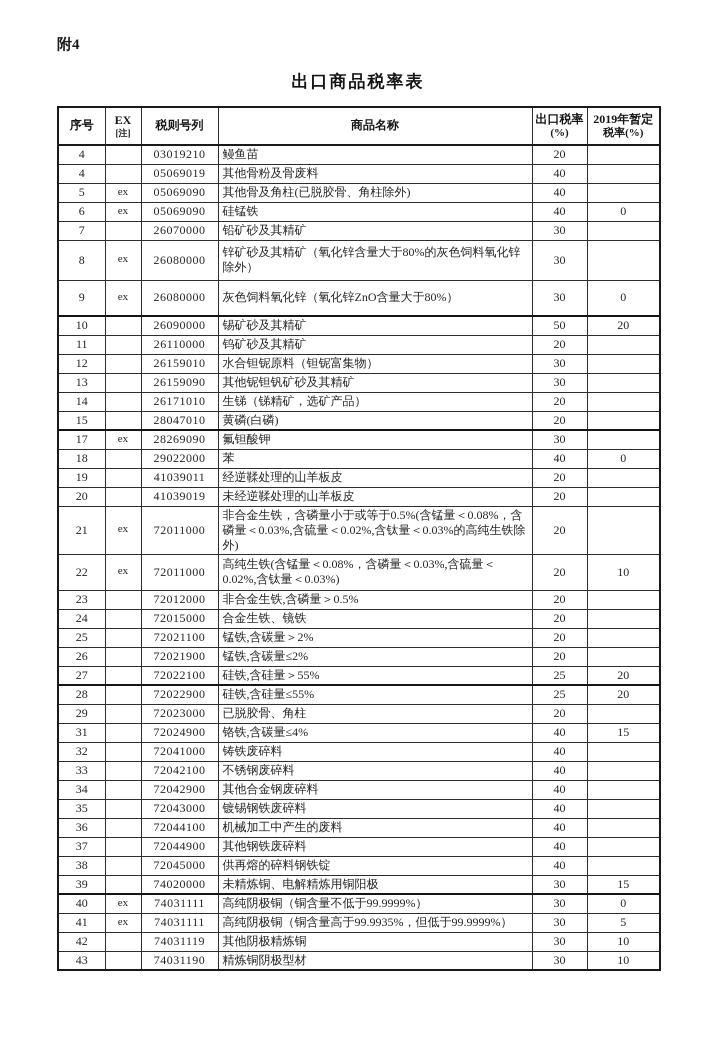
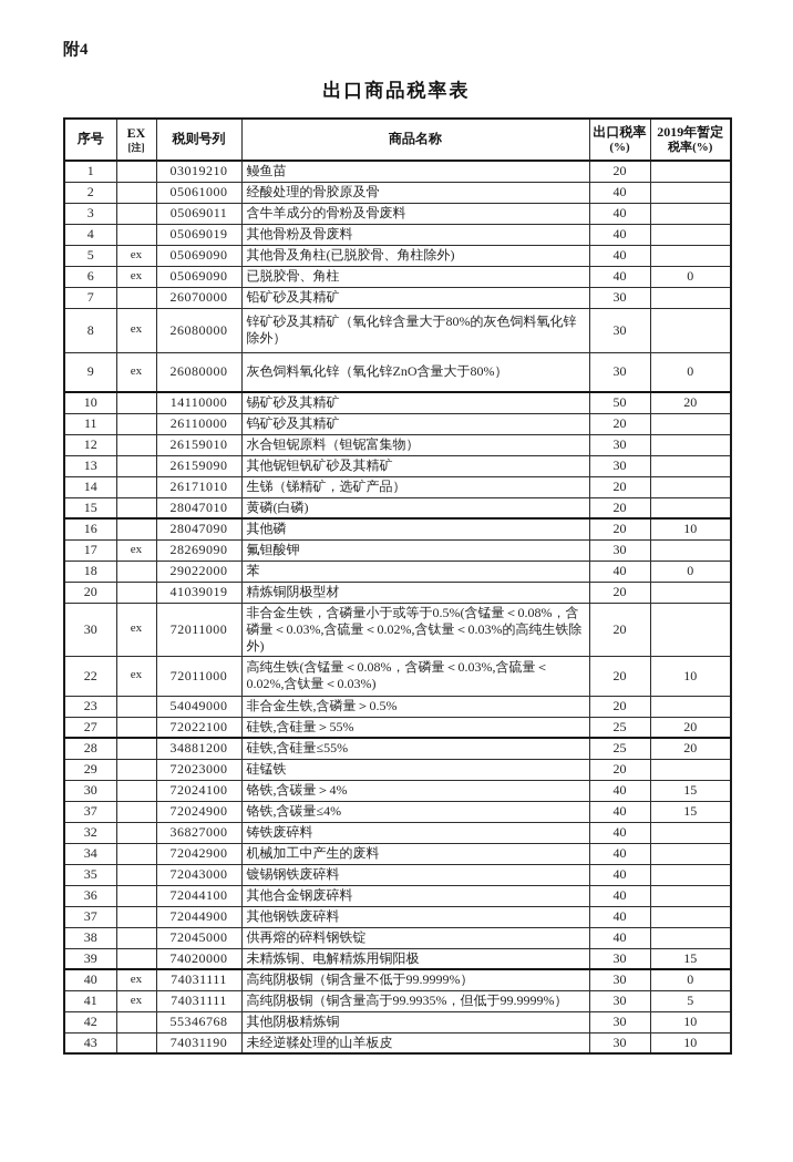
  附4
  出口商品税率表
  序号	EX [注]	税则号列	商品名称	出口税率 (%)	2019年暂定 税率(%)
- 4		03019210	鳗鱼苗	20
+ 1		03019210	鳗鱼苗	20
+ 2		05061000	经酸处理的骨胶原及骨	40
+ 3		05069011	含牛羊成分的骨粉及骨废料	40
  4		05069019	其他骨粉及骨废料	40
  5	ex	05069090	其他骨及角柱(已脱胶骨、角柱除外)	40
- 6	ex	05069090	硅锰铁	40	0
+ 6	ex	05069090	已脱胶骨、角柱	40	0
  7		26070000	铅矿砂及其精矿	30
  8	ex	26080000	锌矿砂及其精矿（氧化锌含量大于80%的灰色饲料氧化锌除外）	30
  9	ex	26080000	灰色饲料氧化锌（氧化锌ZnO含量大于80%）	30	0
- 10		26090000	锡矿砂及其精矿	50	20
+ 10		14110000	锡矿砂及其精矿	50	20
  11		26110000	钨矿砂及其精矿	20
  12		26159010	水合钽铌原料（钽铌富集物）	30
  13		26159090	其他铌钽钒矿砂及其精矿	30
  14		26171010	生锑（锑精矿，选矿产品）	20
  15		28047010	黄磷(白磷)	20
+ 16		28047090	其他磷	20	10
  17	ex	28269090	氟钽酸钾	30
  18		29022000	苯	40	0
- 19		41039011	经逆鞣处理的山羊板皮	20
- 20		41039019	未经逆鞣处理的山羊板皮	20
+ 20		41039019	精炼铜阴极型材	20
- 21	ex	72011000	非合金生铁，含磷量小于或等于0.5%(含锰量＜0.08%，含磷量＜0.03%,含硫量＜0.02%,含钛量＜0.03%的高纯生铁除外)	20
+ 30	ex	72011000	非合金生铁，含磷量小于或等于0.5%(含锰量＜0.08%，含磷量＜0.03%,含硫量＜0.02%,含钛量＜0.03%的高纯生铁除外)	20
  22	ex	72011000	高纯生铁(含锰量＜0.08%，含磷量＜0.03%,含硫量＜0.02%,含钛量＜0.03%)	20	10
- 23		72012000	非合金生铁,含磷量＞0.5%	20
+ 23		54049000	非合金生铁,含磷量＞0.5%	20
- 24		72015000	合金生铁、镜铁	20
- 25		72021100	锰铁,含碳量＞2%	20
- 26		72021900	锰铁,含碳量≤2%	20
  27		72022100	硅铁,含硅量＞55%	25	20
- 28		72022900	硅铁,含硅量≤55%	25	20
+ 28		34881200	硅铁,含硅量≤55%	25	20
- 29		72023000	已脱胶骨、角柱	20
+ 29		72023000	硅锰铁	20
+ 30		72024100	铬铁,含碳量＞4%	40	15
- 31		72024900	铬铁,含碳量≤4%	40	15
+ 37		72024900	铬铁,含碳量≤4%	40	15
- 32		72041000	铸铁废碎料	40
+ 32		36827000	铸铁废碎料	40
- 33		72042100	不锈钢废碎料	40
- 34		72042900	其他合金钢废碎料	40
+ 34		72042900	机械加工中产生的废料	40
  35		72043000	镀锡钢铁废碎料	40
- 36		72044100	机械加工中产生的废料	40
+ 36		72044100	其他合金钢废碎料	40
  37		72044900	其他钢铁废碎料	40
  38		72045000	供再熔的碎料钢铁锭	40
  39		74020000	未精炼铜、电解精炼用铜阳极	30	15
  40	ex	74031111	高纯阴极铜（铜含量不低于99.9999%）	30	0
  41	ex	74031111	高纯阴极铜（铜含量高于99.9935%，但低于99.9999%）	30	5
- 42		74031119	其他阴极精炼铜	30	10
+ 42		55346768	其他阴极精炼铜	30	10
- 43		74031190	精炼铜阴极型材	30	10
+ 43		74031190	未经逆鞣处理的山羊板皮	30	10
